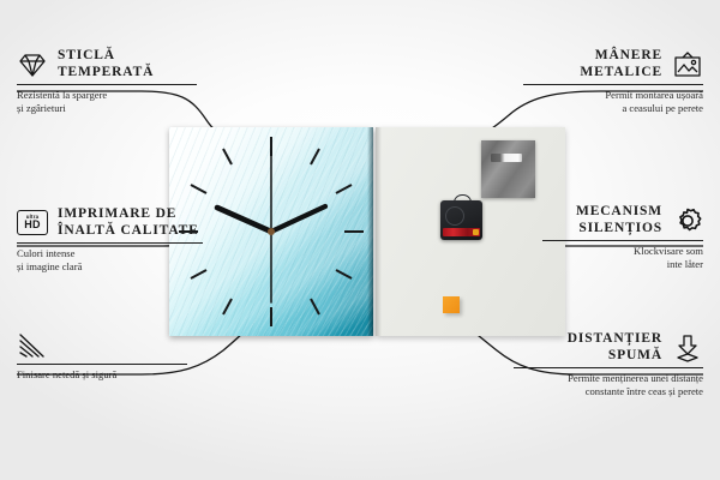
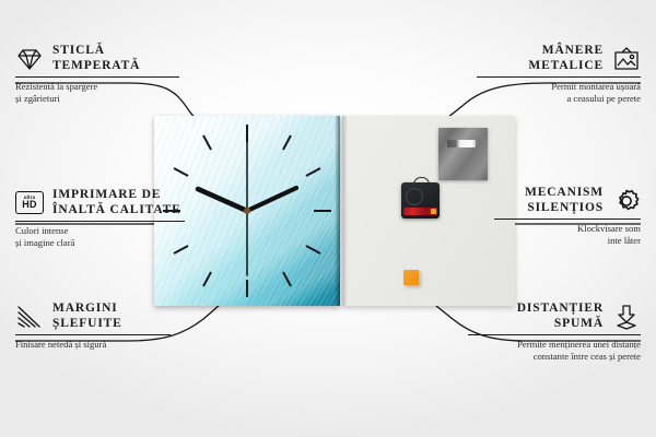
  STICLĂ
  TEMPERATĂ
  Rezistentă la spargere
  și zgârieturi
  HD
  IMPRIMARE DE
  ÎNALTĂ CALITATE
  Culori intense
  și imagine clară
+ MARGINI
+ ȘLEFUITE
  Finisare netedă și sigură
  MÂNERE
  METALICE
  Permit montarea ușoară
  a ceasului pe perete
  MECANISM
  SILENȚIOS
  Klockvisare som
  inte låter
  DISTANȚIER
  SPUMĂ
  Permite menținerea unei distanțe
  constante între ceas și perete
